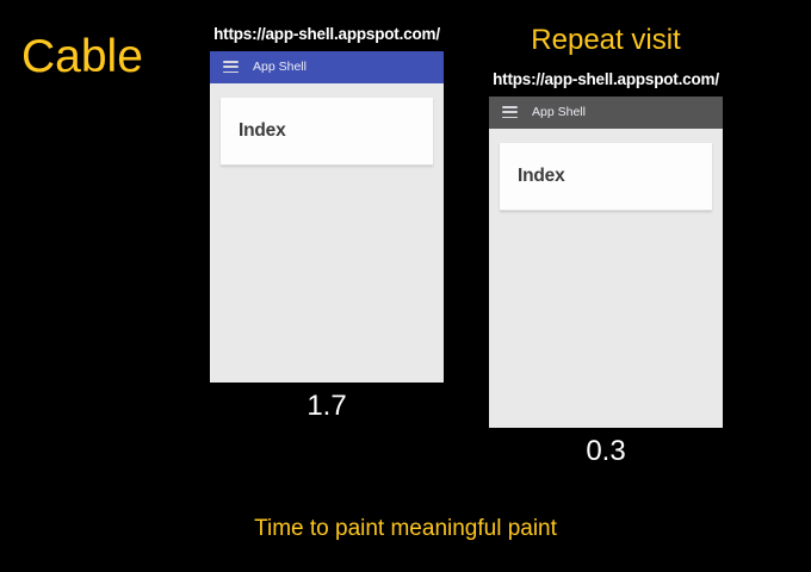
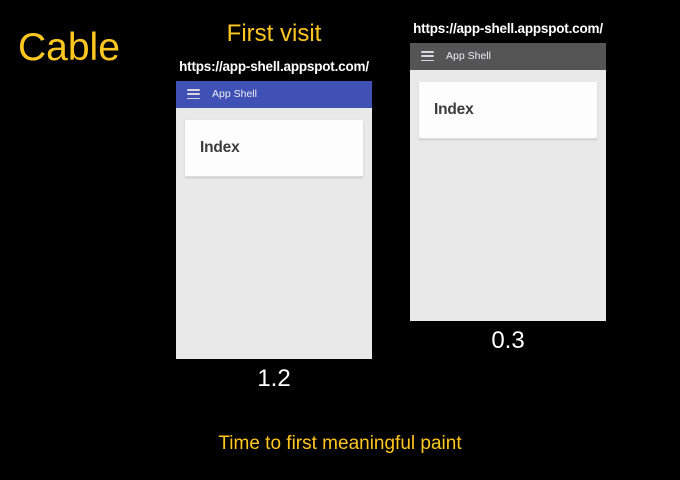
  Cable
+ First visit
  https://app-shell.appspot.com/
  App Shell
  Index
- 1.7
+ 1.2
- Repeat visit
  https://app-shell.appspot.com/
  App Shell
  Index
  0.3
- Time to paint meaningful paint
+ Time to first meaningful paint
